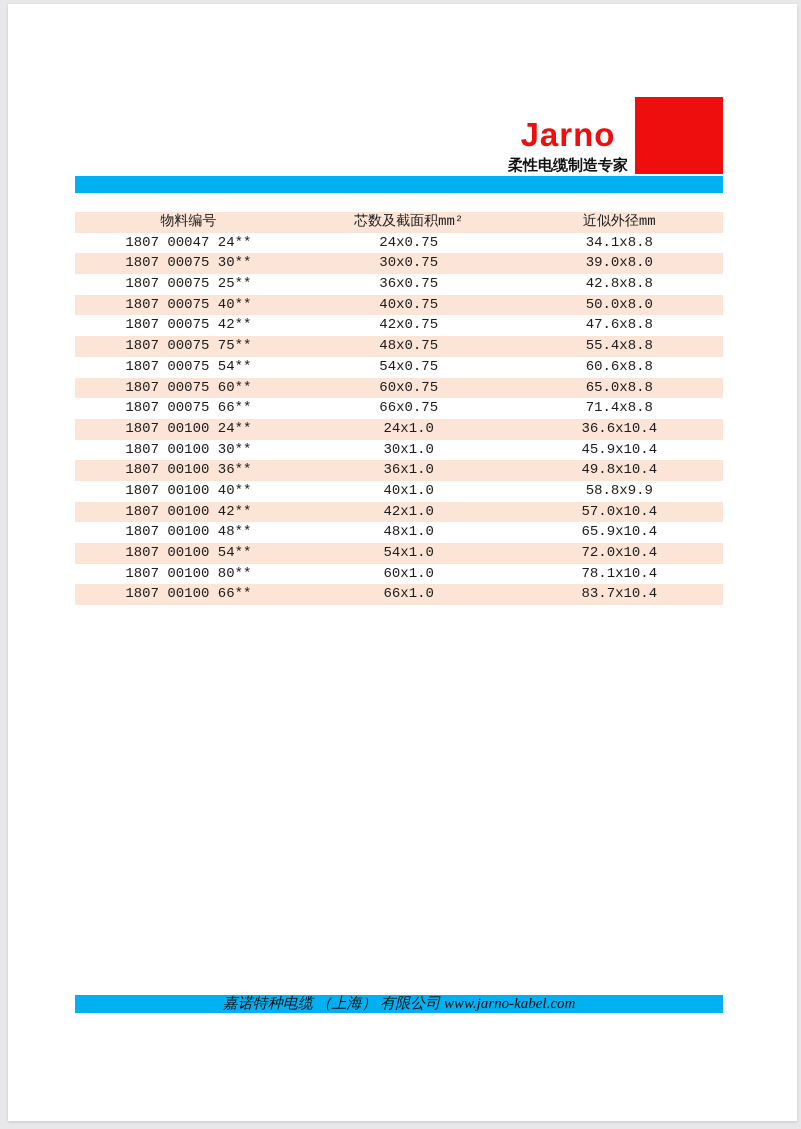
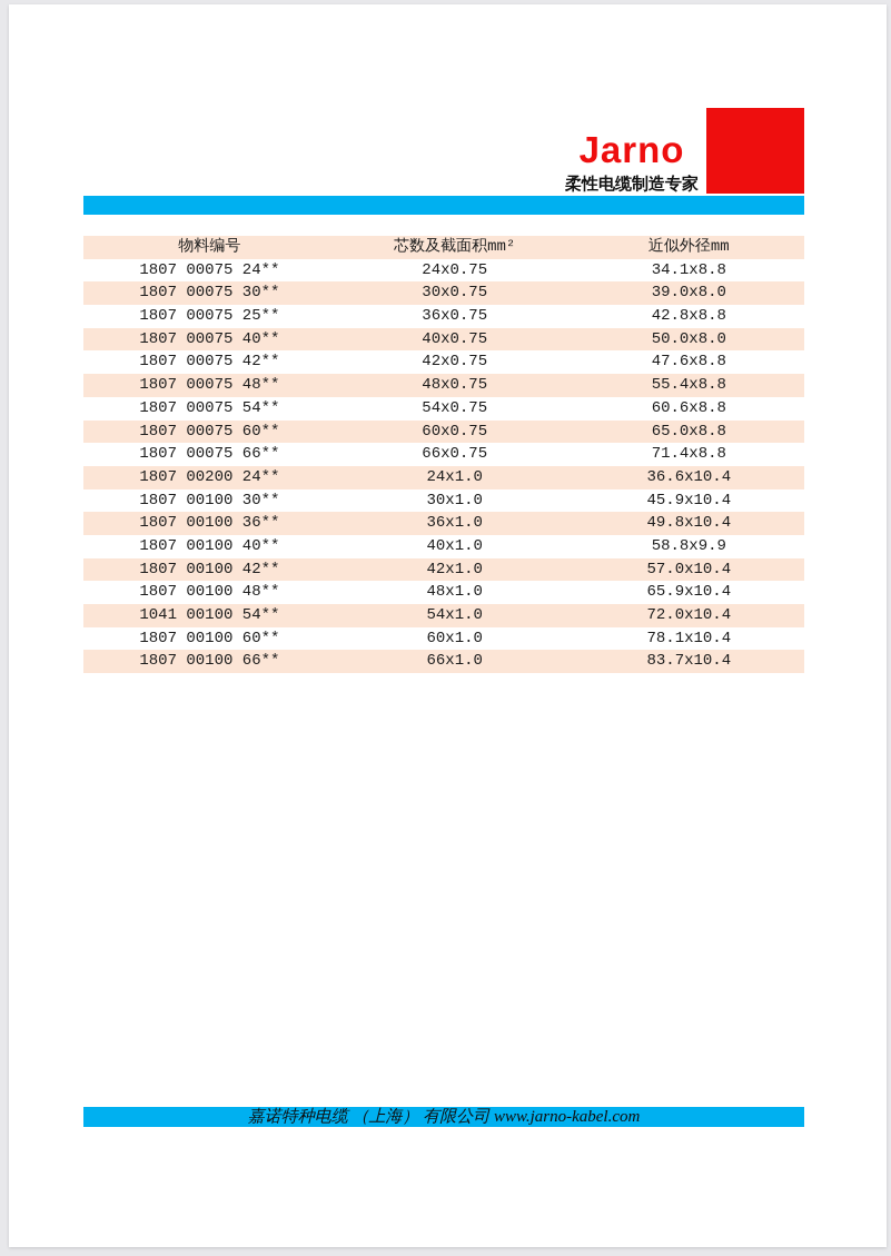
  Jarno
  柔性电缆制造专家
  物料编号	芯数及截面积mm²	近似外径mm
- 1807 00047 24**	24x0.75	34.1x8.8
+ 1807 00075 24**	24x0.75	34.1x8.8
  1807 00075 30**	30x0.75	39.0x8.0
  1807 00075 25**	36x0.75	42.8x8.8
  1807 00075 40**	40x0.75	50.0x8.0
  1807 00075 42**	42x0.75	47.6x8.8
- 1807 00075 75**	48x0.75	55.4x8.8
+ 1807 00075 48**	48x0.75	55.4x8.8
  1807 00075 54**	54x0.75	60.6x8.8
  1807 00075 60**	60x0.75	65.0x8.8
  1807 00075 66**	66x0.75	71.4x8.8
- 1807 00100 24**	24x1.0	36.6x10.4
+ 1807 00200 24**	24x1.0	36.6x10.4
  1807 00100 30**	30x1.0	45.9x10.4
  1807 00100 36**	36x1.0	49.8x10.4
  1807 00100 40**	40x1.0	58.8x9.9
  1807 00100 42**	42x1.0	57.0x10.4
  1807 00100 48**	48x1.0	65.9x10.4
- 1807 00100 54**	54x1.0	72.0x10.4
+ 1041 00100 54**	54x1.0	72.0x10.4
- 1807 00100 80**	60x1.0	78.1x10.4
+ 1807 00100 60**	60x1.0	78.1x10.4
  1807 00100 66**	66x1.0	83.7x10.4
  嘉诺特种电缆 （上海） 有限公司 www.jarno-kabel.com
